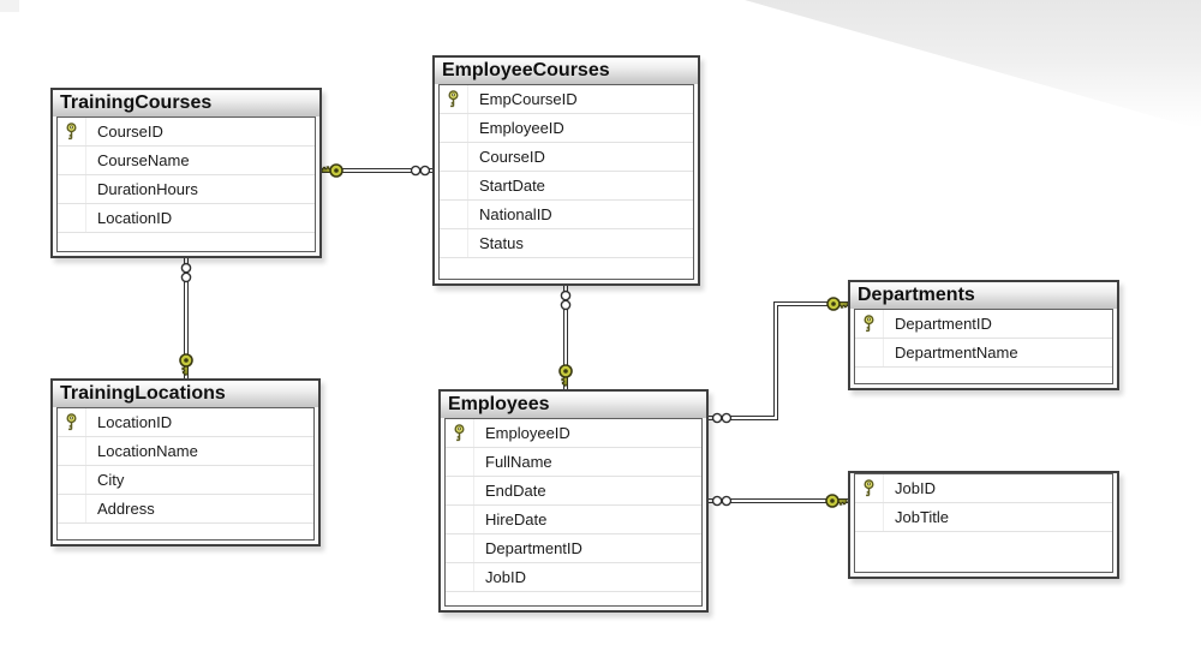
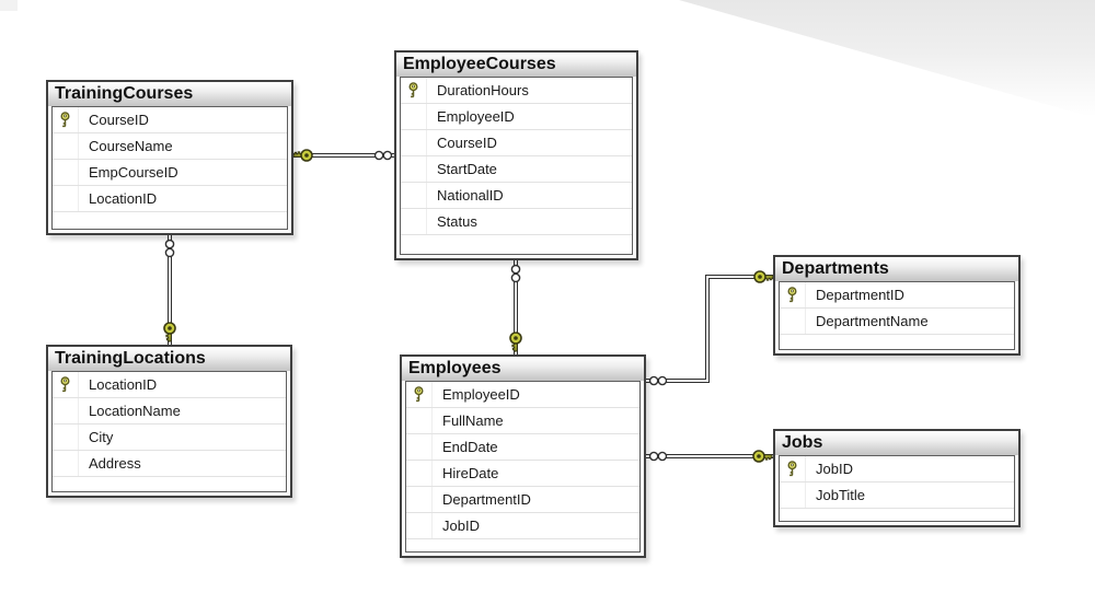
  TrainingCourses
  CourseID
  CourseName
- DurationHours
+ EmpCourseID
  LocationID
  EmployeeCourses
- EmpCourseID
+ DurationHours
  EmployeeID
  CourseID
  StartDate
  NationalID
  Status
  TrainingLocations
  LocationID
  LocationName
  City
  Address
  Employees
  EmployeeID
  FullName
  EndDate
  HireDate
  DepartmentID
  JobID
  Departments
  DepartmentID
  DepartmentName
+ Jobs
  JobID
  JobTitle
